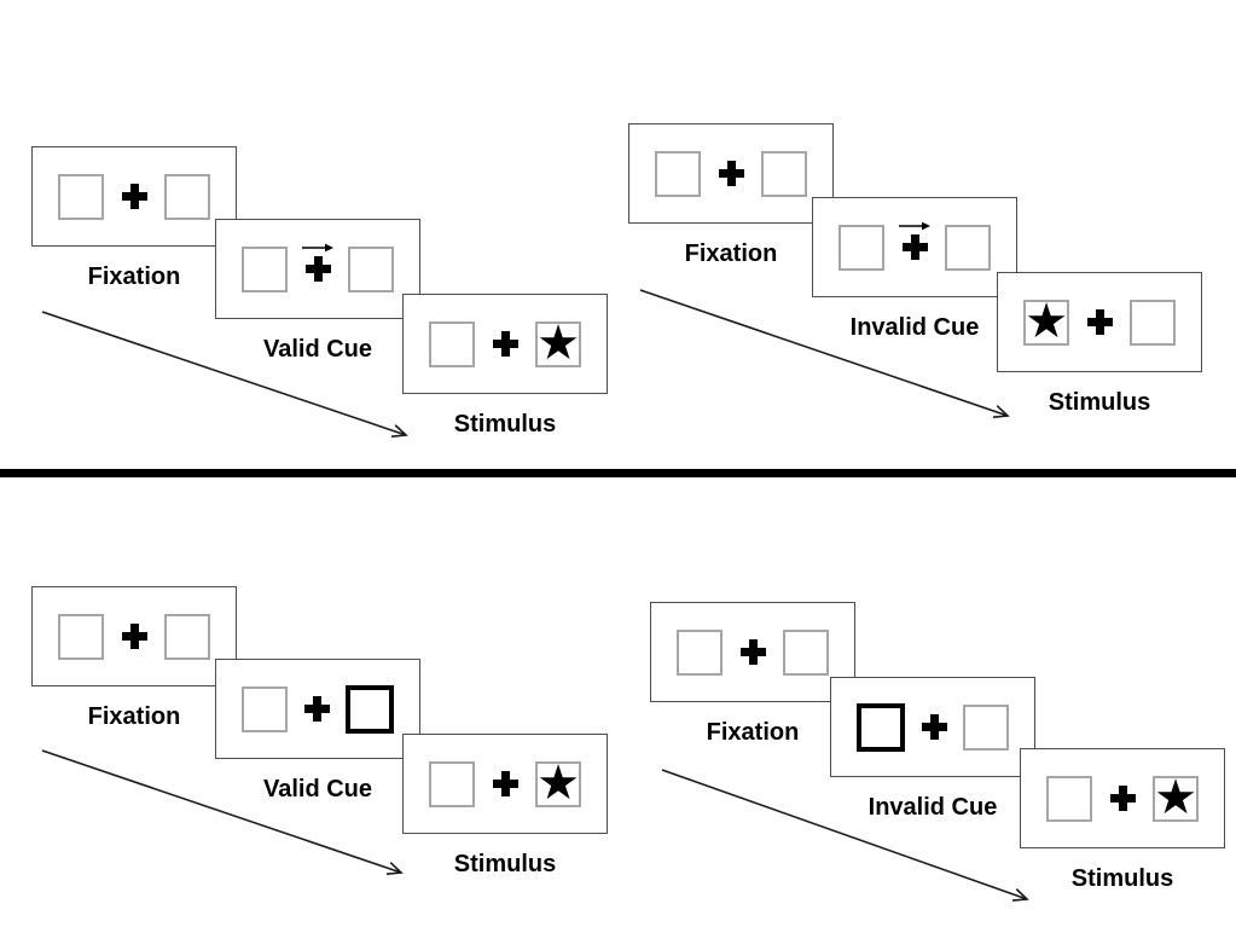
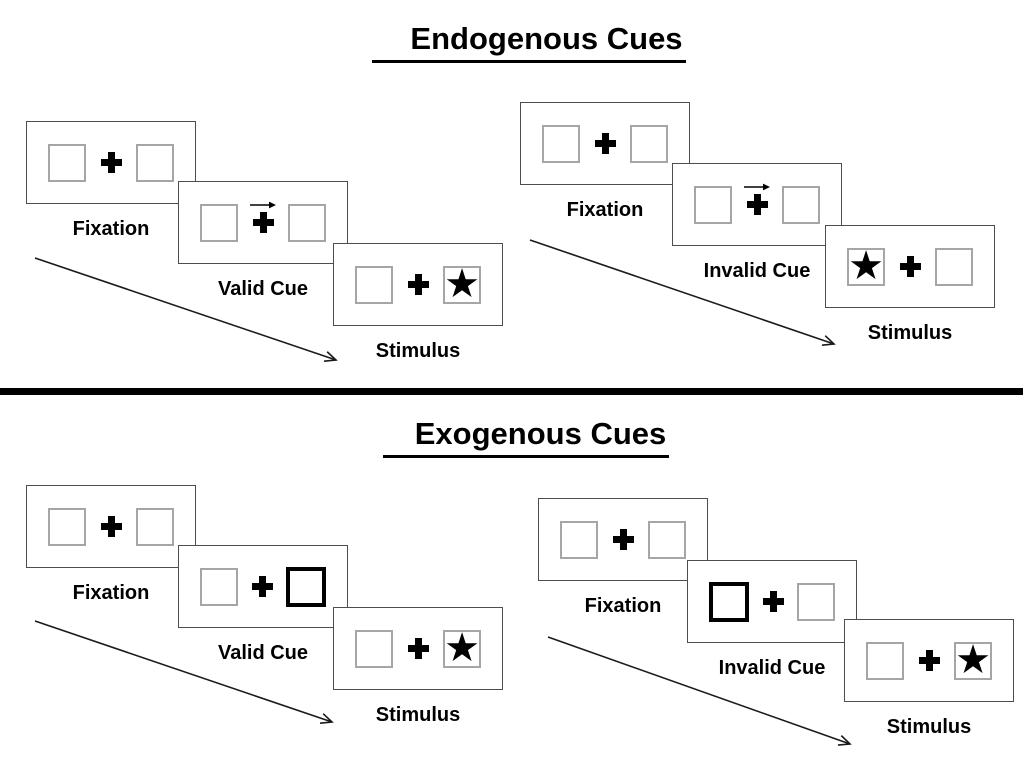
+ Endogenous Cues
+ Exogenous Cues
  Fixation
  Valid Cue
  ★
  Stimulus
  Fixation
  Invalid Cue
  ★
  Stimulus
  Fixation
  Valid Cue
  ★
  Stimulus
  Fixation
  Invalid Cue
  ★
  Stimulus
